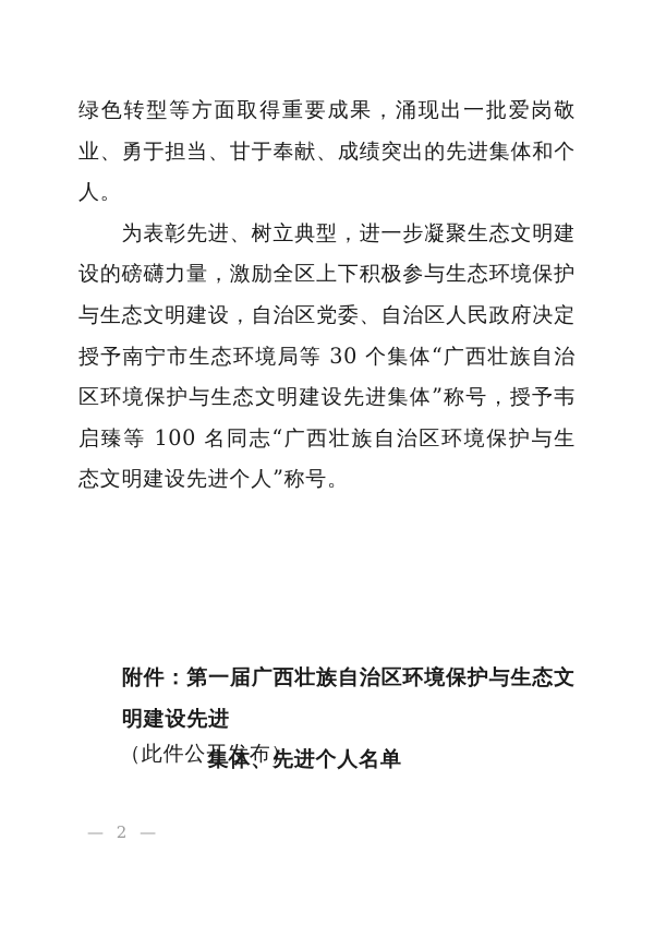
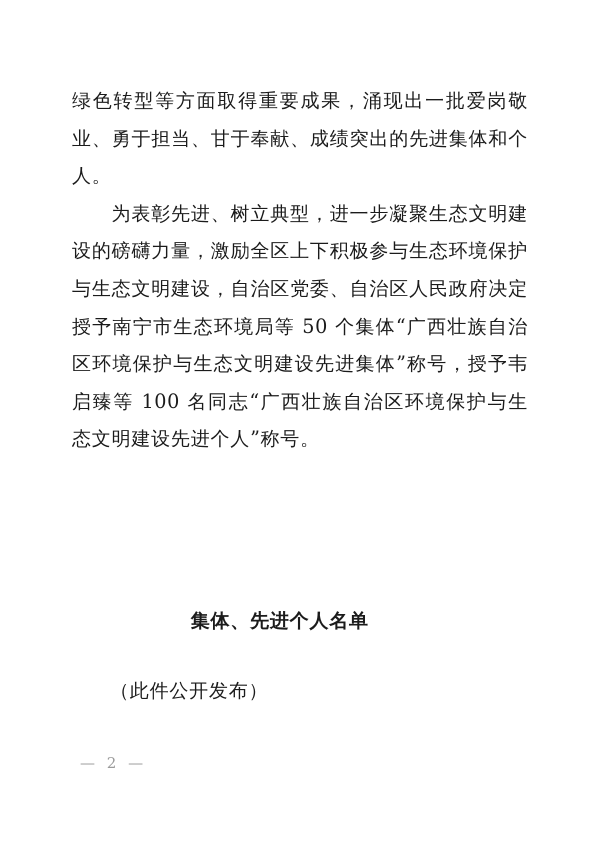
  绿色转型等方面取得重要成果，涌现出一批爱岗敬业、勇于担当、甘于奉献、成绩突出的先进集体和个人。
- 为表彰先进、树立典型，进一步凝聚生态文明建设的磅礴力量，激励全区上下积极参与生态环境保护与生态文明建设，自治区党委、自治区人民政府决定授予南宁市生态环境局等 30 个集体“广西壮族自治区环境保护与生态文明建设先进集体”称号，授予韦启臻等 100 名同志“广西壮族自治区环境保护与生态文明建设先进个人”称号。
+ 为表彰先进、树立典型，进一步凝聚生态文明建设的磅礴力量，激励全区上下积极参与生态环境保护与生态文明建设，自治区党委、自治区人民政府决定授予南宁市生态环境局等 50 个集体“广西壮族自治区环境保护与生态文明建设先进集体”称号，授予韦启臻等 100 名同志“广西壮族自治区环境保护与生态文明建设先进个人”称号。
- 附件：第一届广西壮族自治区环境保护与生态文明建设先进
  集体、先进个人名单
  （此件公开发布）
  — 2 —
